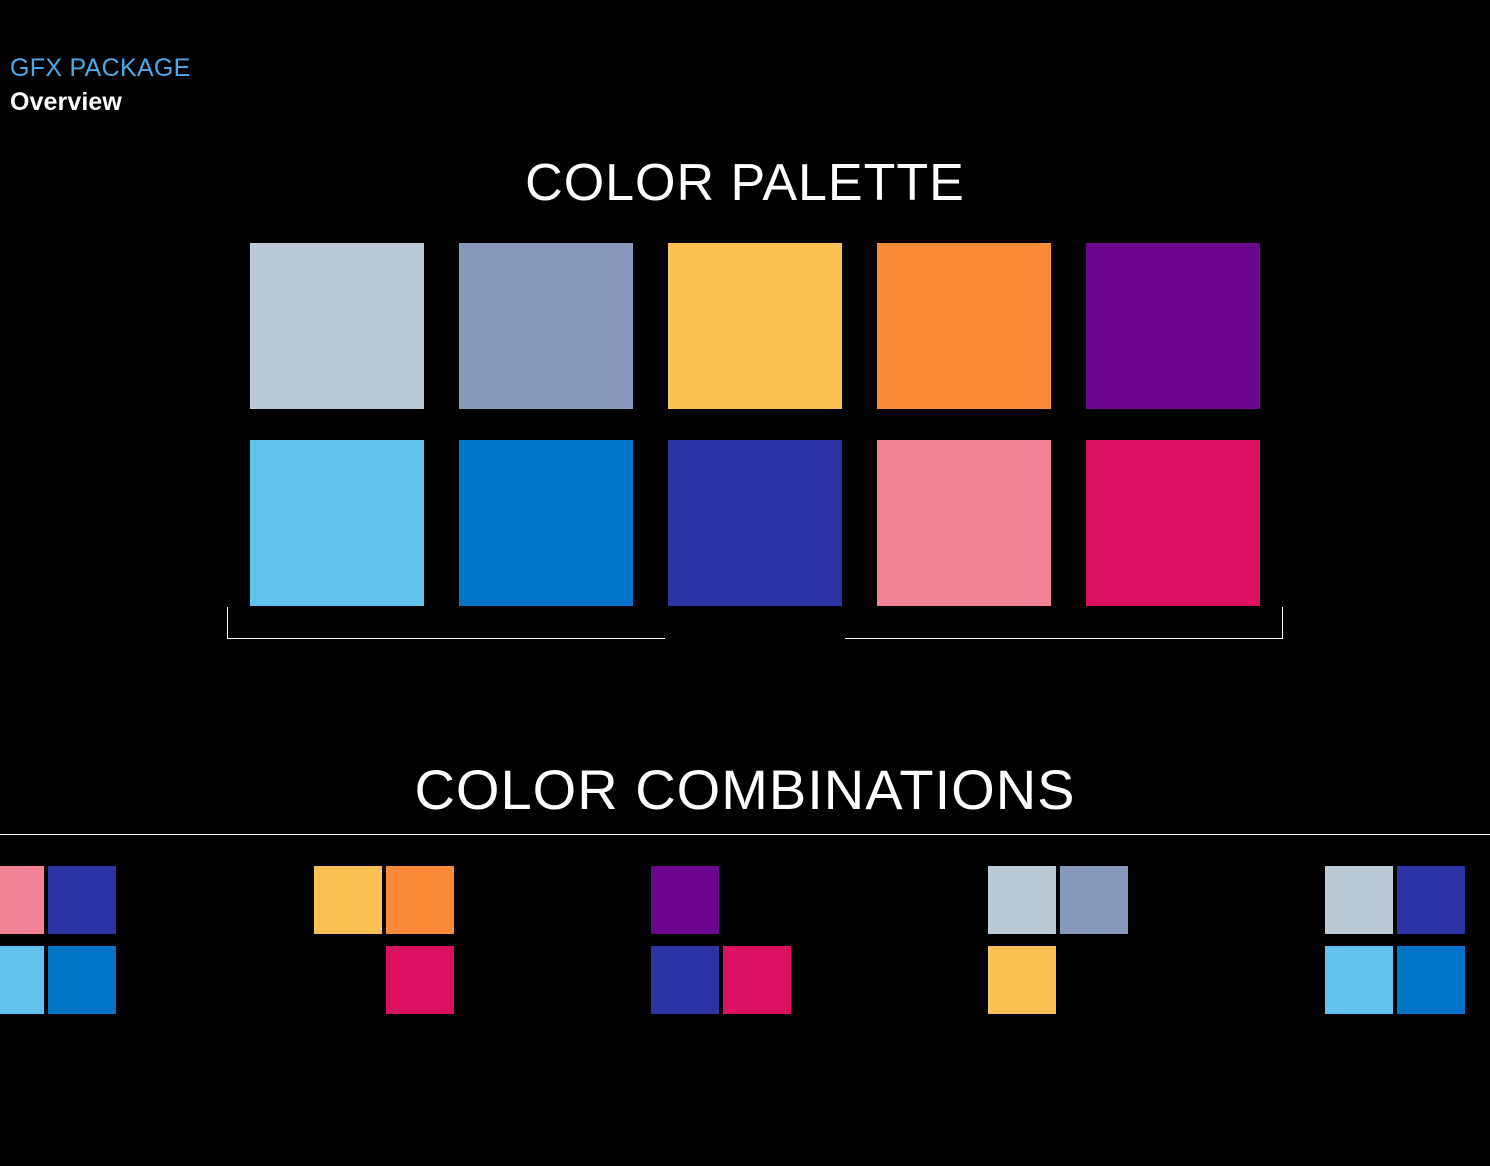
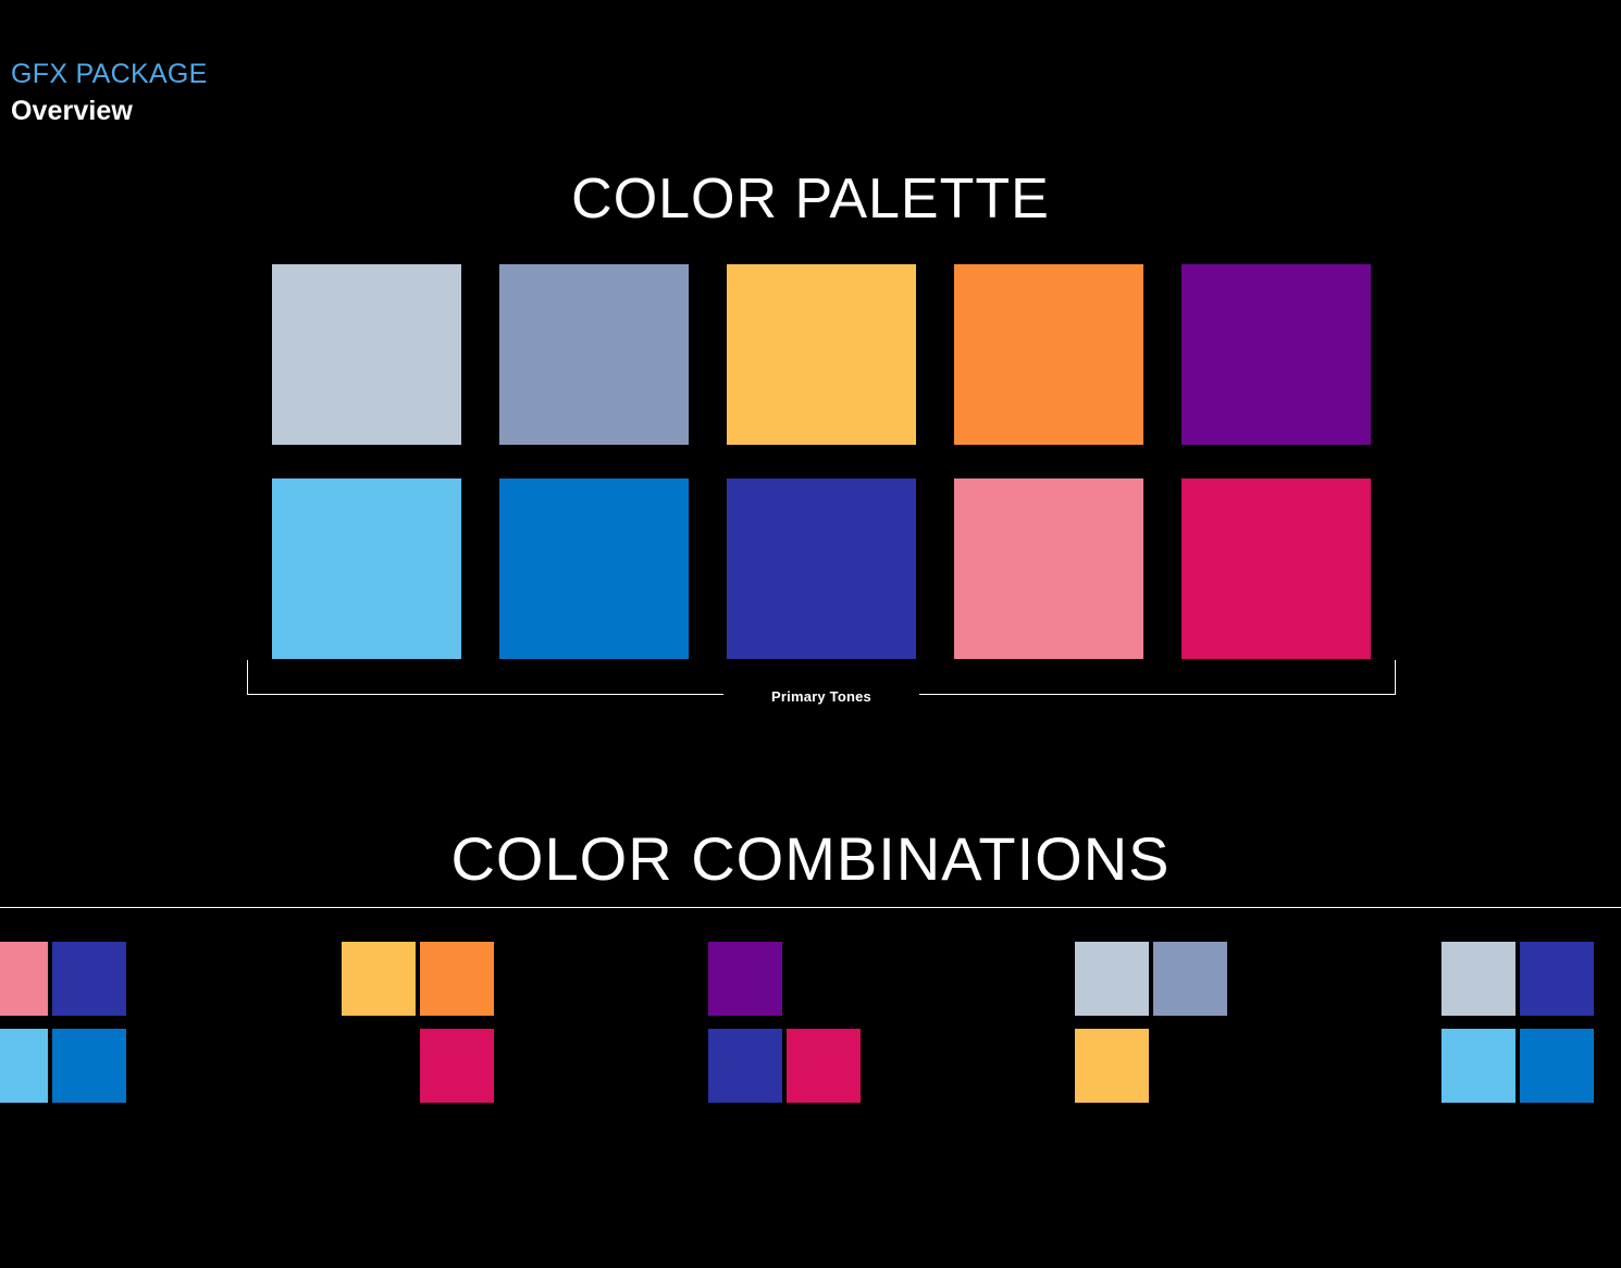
  GFX PACKAGE
  Overview
  COLOR PALETTE
+ Primary Tones
  COLOR COMBINATIONS
